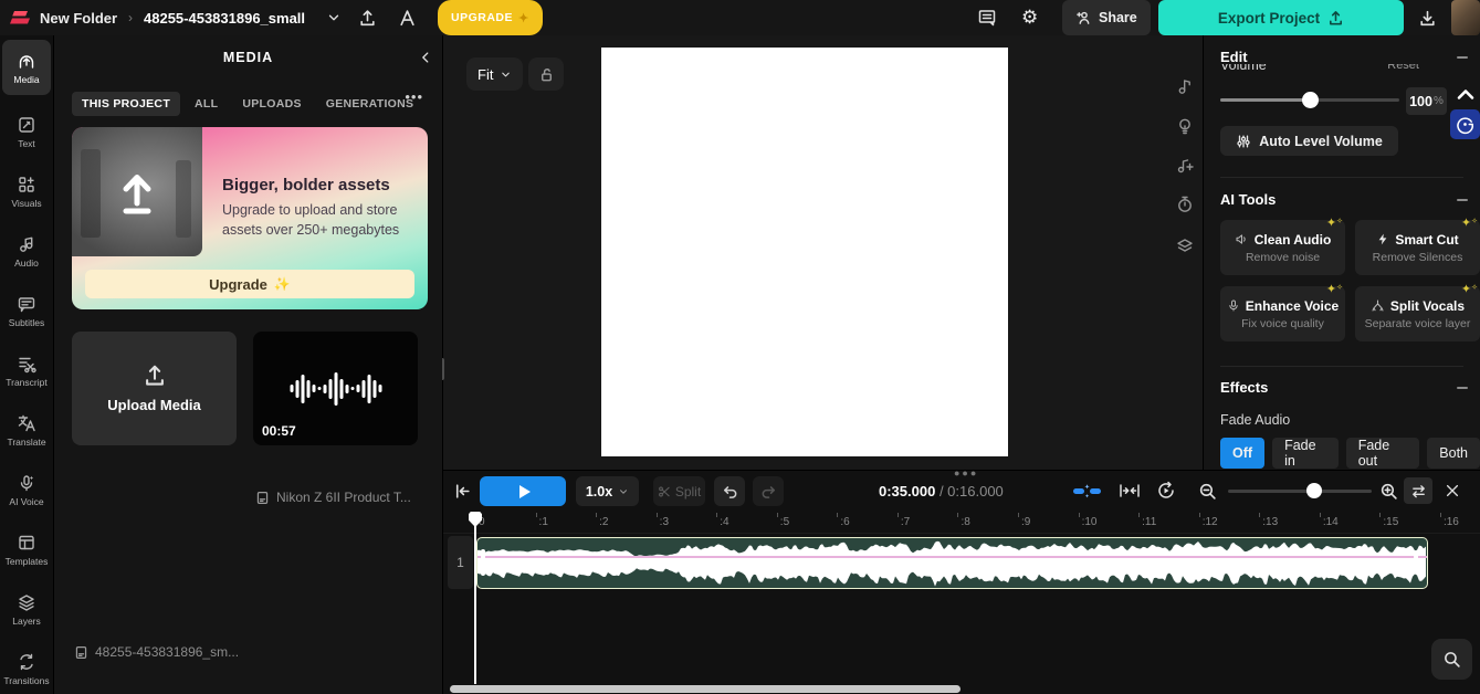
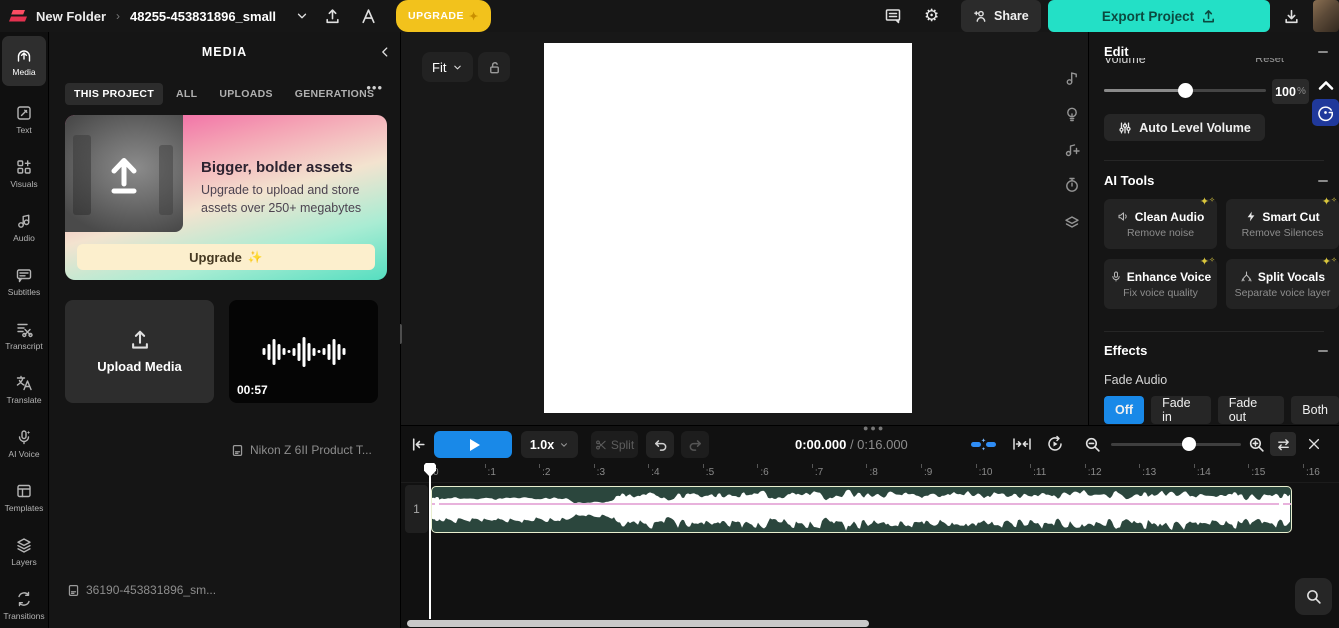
  New Folder
  ›
  48255-453831896_small
  UPGRADE
  ✦
  ⚙
  Share
  Export Project
  Media
  Text
  Visuals
  Audio
  Subtitles
  Transcript
  Translate
  AI Voice
  Templates
  Layers
  Transitions
  MEDIA
  THIS PROJECT
  ALL
  UPLOADS
  GENERATIONS
  •••
  Bigger, bolder assets
  Upgrade to upload and store assets over 250+ megabytes
  Upgrade
  ✨
  Upload Media
  00:57
  Nikon Z 6II Product T...
- 48255-453831896_sm...
+ 36190-453831896_sm...
  Fit
  Edit
  Volume
  Reset
  100
  %
  Auto Level Volume
  AI Tools
  Clean Audio
  Remove noise
  Smart Cut
  Remove Silences
  Enhance Voice
  Fix voice quality
  Split Vocals
  Separate voice layer
  Effects
  Fade Audio
  Off
  Fade in
  Fade out
  Both
  ●●●
  1.0x
  Split
- 0:35.000 / 0:16.000
+ 0:00.000 / 0:16.000
  0
  :1
  :2
  :3
  :4
  :5
  :6
  :7
  :8
  :9
  :10
  :11
  :12
  :13
  :14
  :15
  :16
  1
